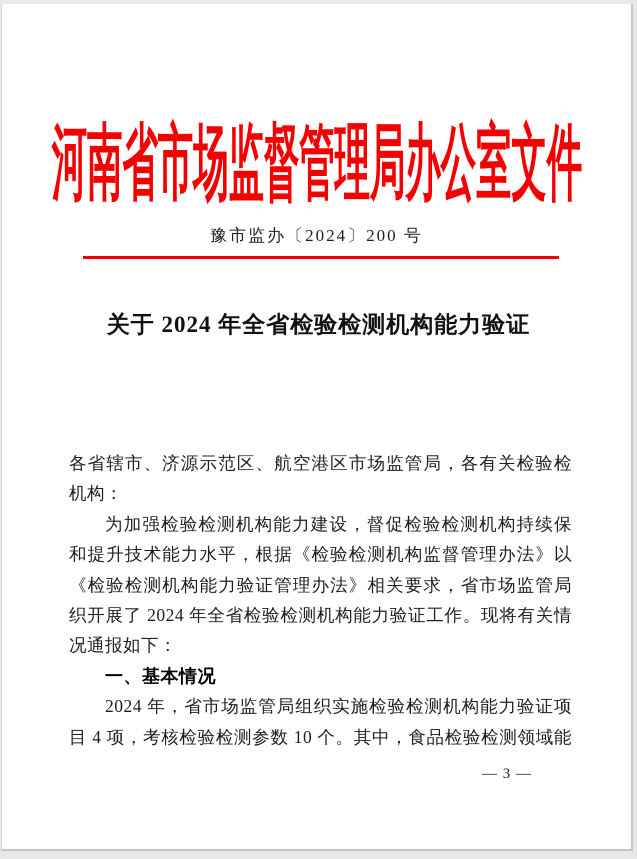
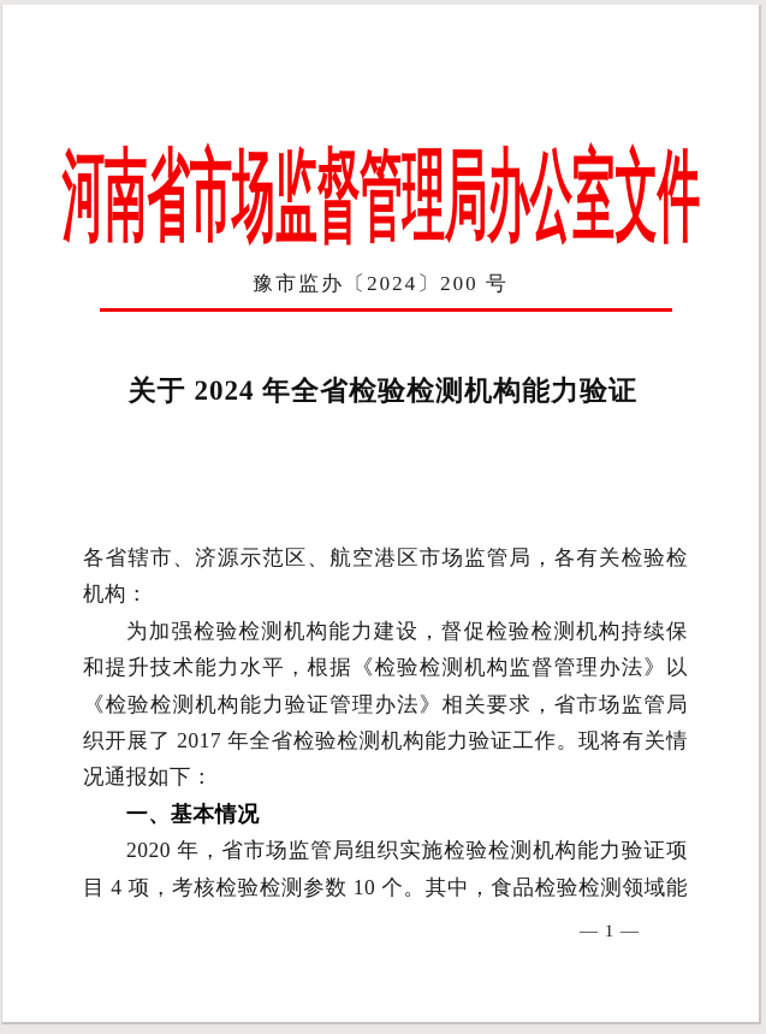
  河南省市场监督管理局办公室文件
  豫市监办〔2024〕200 号
  关于 2024 年全省检验检测机构能力验证
  各省辖市、济源示范区、航空港区市场监管局，各有关检验检
  机构：
  为加强检验检测机构能力建设，督促检验检测机构持续保
  和提升技术能力水平，根据《检验检测机构监督管理办法》以
  《检验检测机构能力验证管理办法》相关要求，省市场监管局
- 织开展了 2024 年全省检验检测机构能力验证工作。现将有关情
+ 织开展了 2017 年全省检验检测机构能力验证工作。现将有关情
  况通报如下：
  一、基本情况
- 2024 年，省市场监管局组织实施检验检测机构能力验证项
+ 2020 年，省市场监管局组织实施检验检测机构能力验证项
  目 4 项，考核检验检测参数 10 个。其中，食品检验检测领域能
- — 3 —
+ — 1 —
